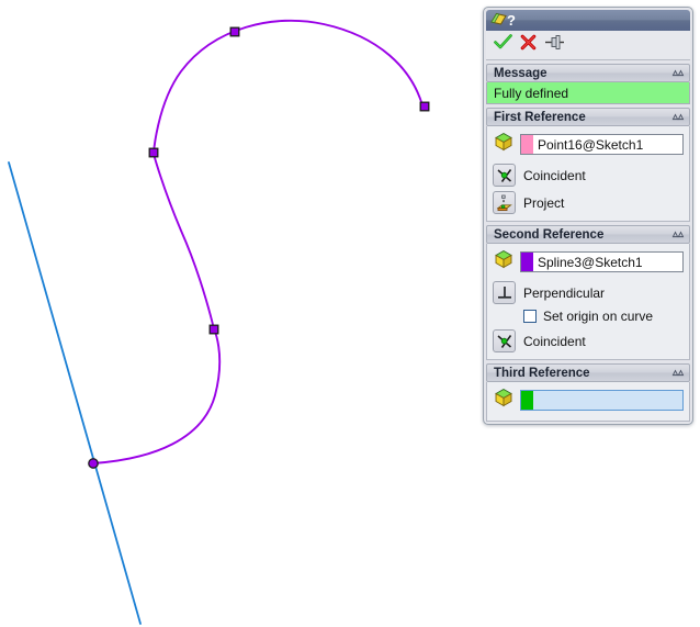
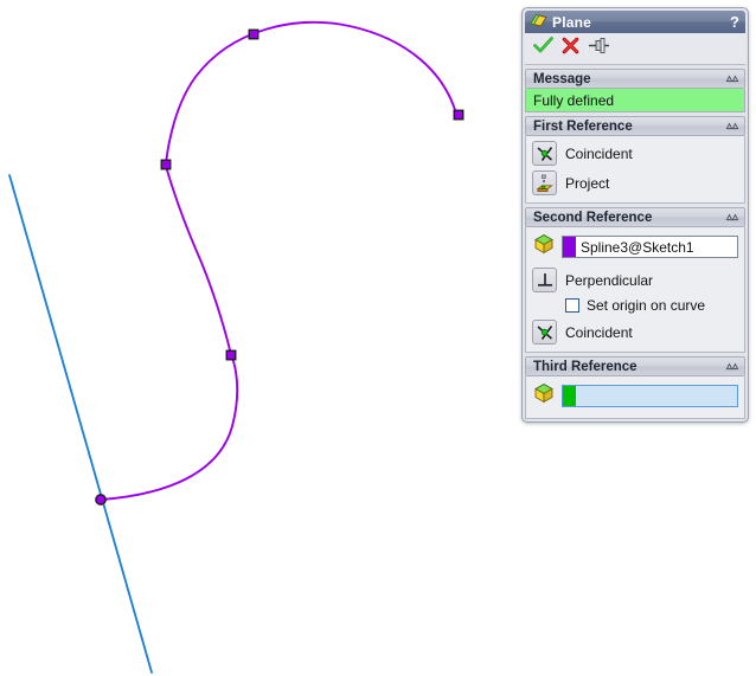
+ Plane
  ?
  Message
  ▵▵
  Fully defined
  First Reference
  ▵▵
- Point16@Sketch1
  Coincident
  Project
  Second Reference
  ▵▵
  Spline3@Sketch1
  Perpendicular
  Set origin on curve
  Coincident
  Third Reference
  ▵▵
